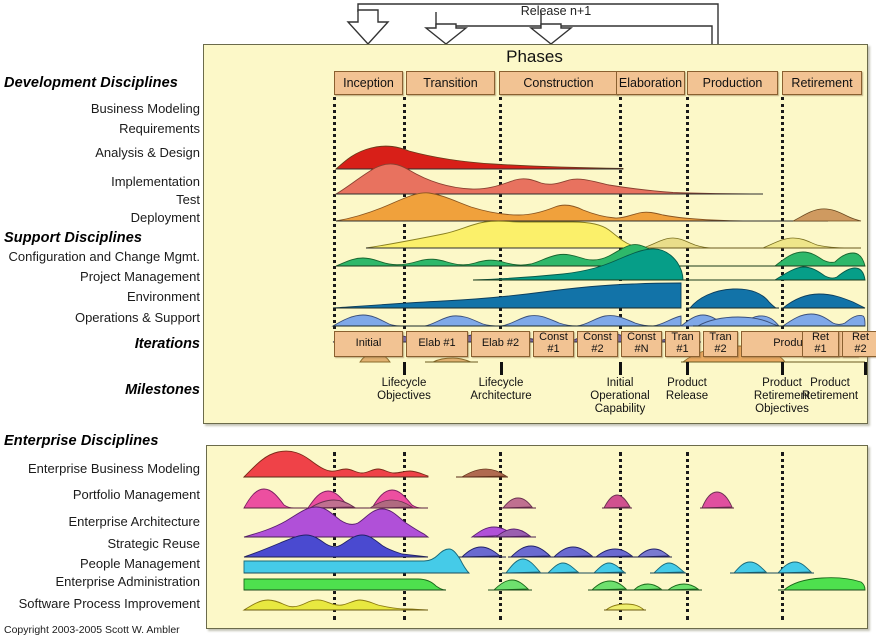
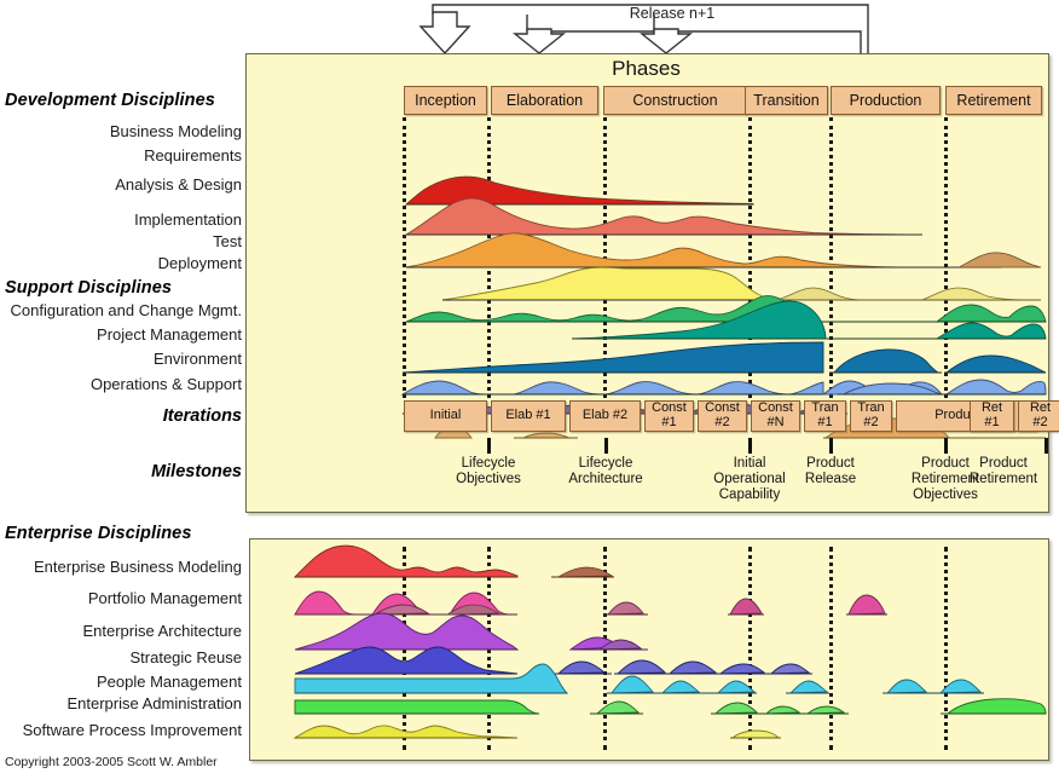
  Release n+1
  Phases
  Inception
- Transition
+ Elaboration
  Construction
- Elaboration
+ Transition
  Production
  Retirement
  Development Disciplines
  Business Modeling
  Requirements
  Analysis & Design
  Implementation
  Test
  Deployment
  Support Disciplines
  Configuration and Change Mgmt.
  Project Management
  Environment
  Operations & Support
  Iterations
  Milestones
  Initial
  Elab #1
  Elab #2
  Const
  #1
  Const
  #2
  Const
  #N
  Tran
  #1
  Tran
  #2
  Ret
  #1
  Ret
  #2
  Lifecycle
  Objectives
  Lifecycle
  Architecture
  Initial
  Operational
  Capability
  Product
  Release
  Product
  Retirement
  Objectives
  Product
  Retirement
  Enterprise Disciplines
  Enterprise Business Modeling
  Portfolio Management
  Enterprise Architecture
  Strategic Reuse
  People Management
  Enterprise Administration
  Software Process Improvement
  Copyright 2003-2005 Scott W. Ambler
